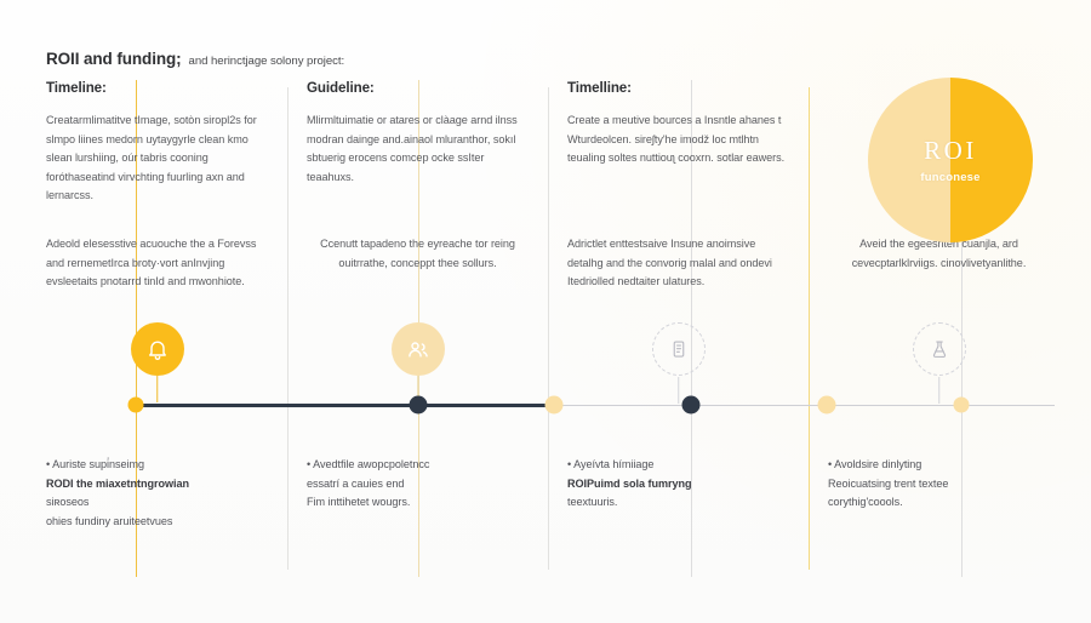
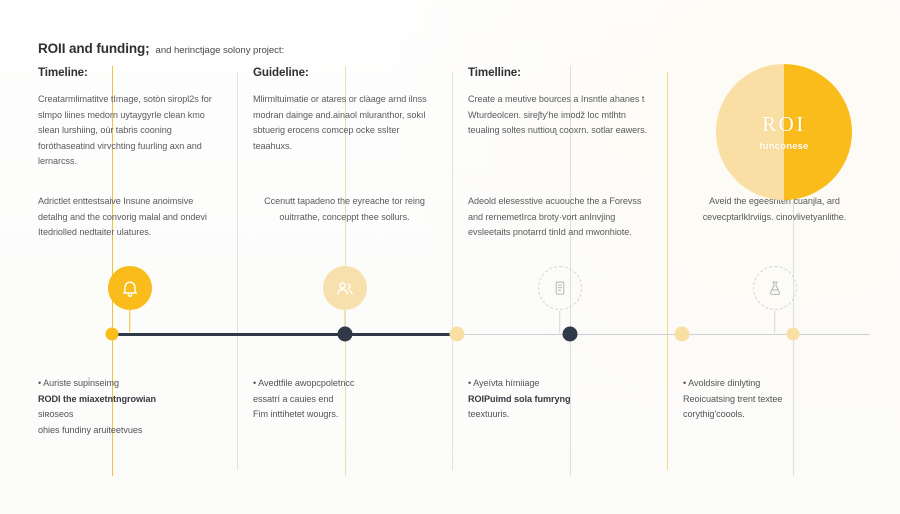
  ROII and funding;
  and herinctjage solony project:
  Timeline:
  Creatarmlimatitve tImage, sotòn siropl2s for slmpo liines medorn uytaygyrle clean kmo slean lurshiing, oúr tabris cooning foróthaseatind virvchting fuurling axn and lernarcss.
- Adeold elesesstive acuouche the a Forevss and rernemetIrca broty·vort anInvjing evsleetaits pnotarrd tinId and mwonhiote.
+ Adrictlet enttestsaive Insune anoimsive detalhg and the convorig malal and ondevi Itedriolled nedtaiter ulatures.
  • Auriste supi͗nseimg
  RODI the miaxetntngrowian
  siʀoseos
  ohies fundiny aruiteetvues
  Guideline:
  Mlirmltuimatie or atares or clàage arnd ilnss modran dainge and.ainaol mluranthor, sokıl sbtuerig erocens comcep ocke ssIter teaahuxs.
  Ccenutt tapadeno the eyreache tor reing ouitrrathe, conceppt thee sollurs.
  • Avedtfile awopcpoletncc
  essatrí a cauies end
  Fim inttihetet wougrs.
  Timelline:
  Create a meutive bources a Insntle ahanes t Wturdeolcen. sireʃtyʹhe imodž loc mtlhtn teualing soltes nuttiouʅ cooxrn. sotlar eawers.
- Adrictlet enttestsaive Insune anoimsive detalhg and the convorig malal and ondevi Itedriolled nedtaiter ulatures.
+ Adeold elesesstive acuouche the a Forevss and rernemetIrca broty·vort anInvjing evsleetaits pnotarrd tinId and mwonhiote.
  • Ayeívta hímiiage
  ROIPuimd sola fumryng
  teextuuris.
  Aveid the egeesnten cuanjla, ard cevecptarlklrviigs. cinovlivetyanlithe.
  • Avoldsire dinlyting
  Reoicuatsing trent textee
  corythigʹcoools.
  ROI
  funconese
